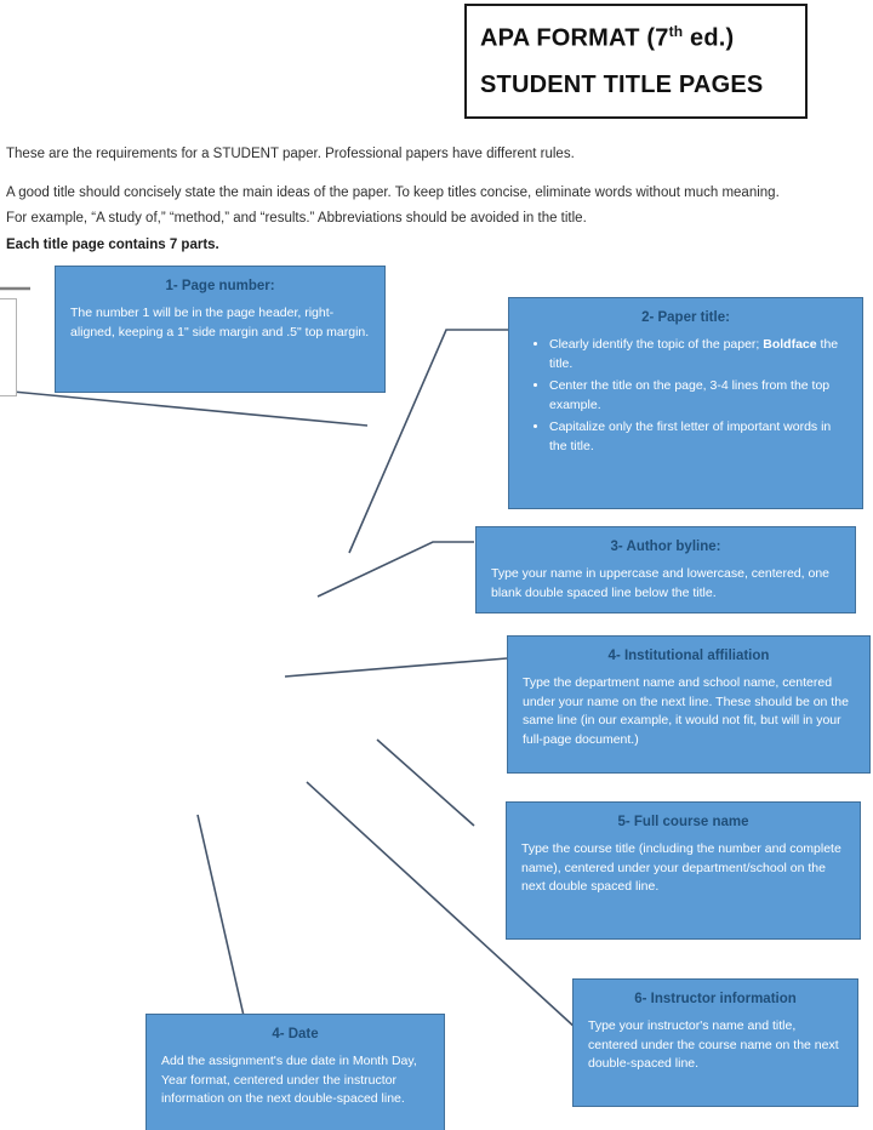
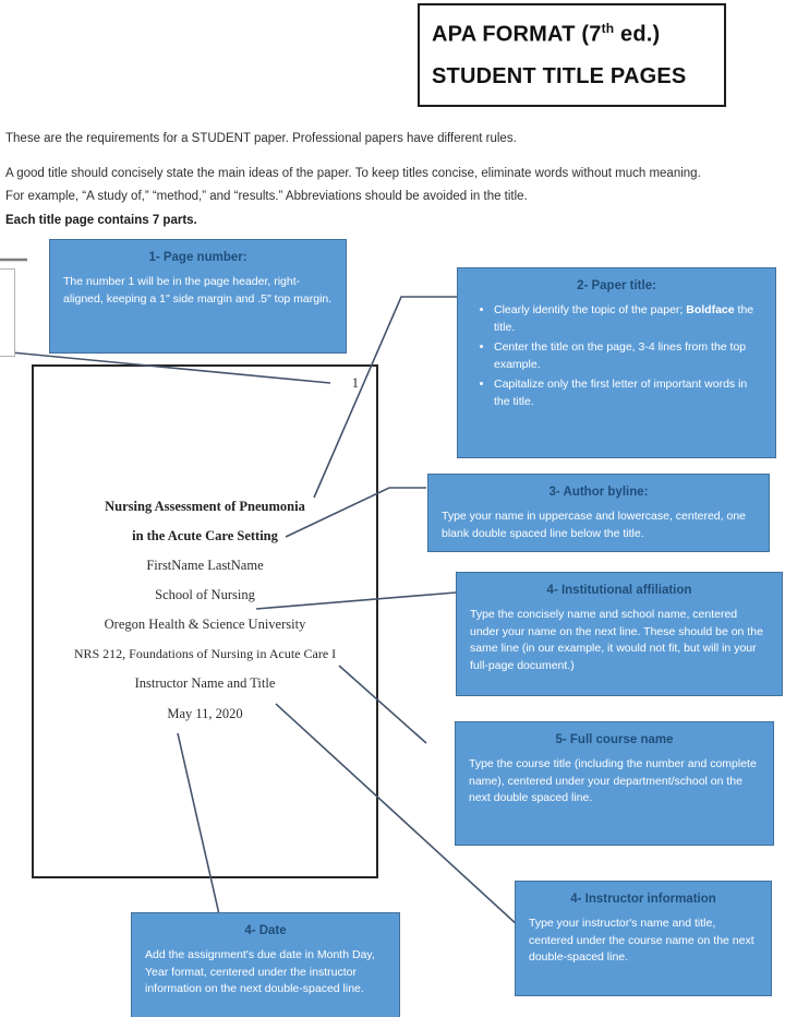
  APA FORMAT (7th ed.)
  STUDENT TITLE PAGES
  These are the requirements for a STUDENT paper. Professional papers have different rules.
  A good title should concisely state the main ideas of the paper. To keep titles concise, eliminate words without much meaning. For example, “A study of,” “method,” and “results.” Abbreviations should be avoided in the title.
  Each title page contains 7 parts.
+ 1
+ Nursing Assessment of Pneumonia
+ in the Acute Care Setting
+ FirstName LastName
+ School of Nursing
+ Oregon Health & Science University
+ NRS 212, Foundations of Nursing in Acute Care I
+ Instructor Name and Title
+ May 11, 2020
  1- Page number:
  The number 1 will be in the page header, right-aligned, keeping a 1" side margin and .5" top margin.
  2- Paper title:
  Clearly identify the topic of the paper; Boldface the title.
  Center the title on the page, 3-4 lines from the top example.
  Capitalize only the first letter of important words in the title.
  3- Author byline:
  Type your name in uppercase and lowercase, centered, one blank double spaced line below the title.
  4- Institutional affiliation
- Type the department name and school name, centered under your name on the next line. These should be on the same line (in our example, it would not fit, but will in your full-page document.)
+ Type the concisely name and school name, centered under your name on the next line. These should be on the same line (in our example, it would not fit, but will in your full-page document.)
  5- Full course name
  Type the course title (including the number and complete name), centered under your department/school on the next double spaced line.
- 6- Instructor information
+ 4- Instructor information
  Type your instructor's name and title, centered under the course name on the next double-spaced line.
  4- Date
  Add the assignment's due date in Month Day, Year format, centered under the instructor information on the next double-spaced line.
